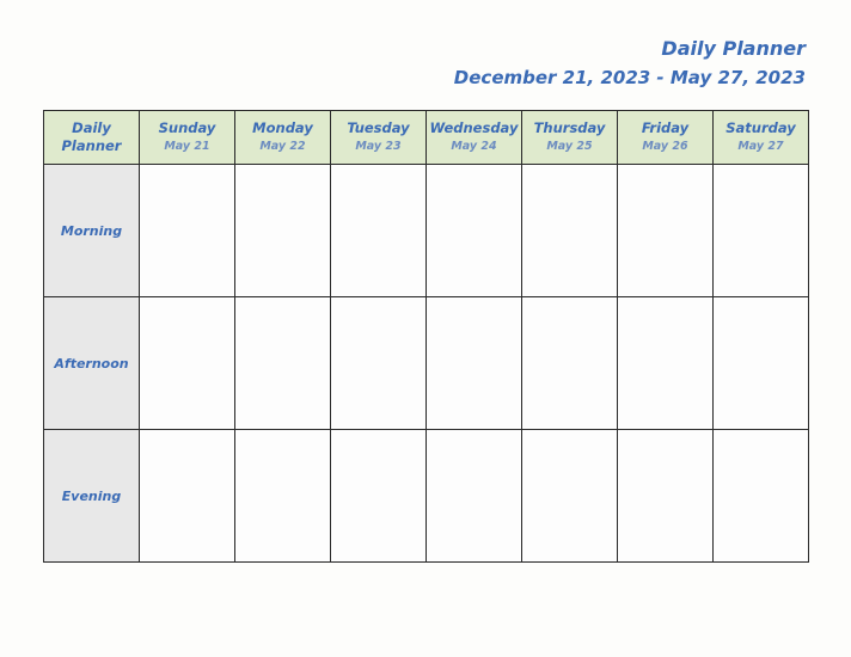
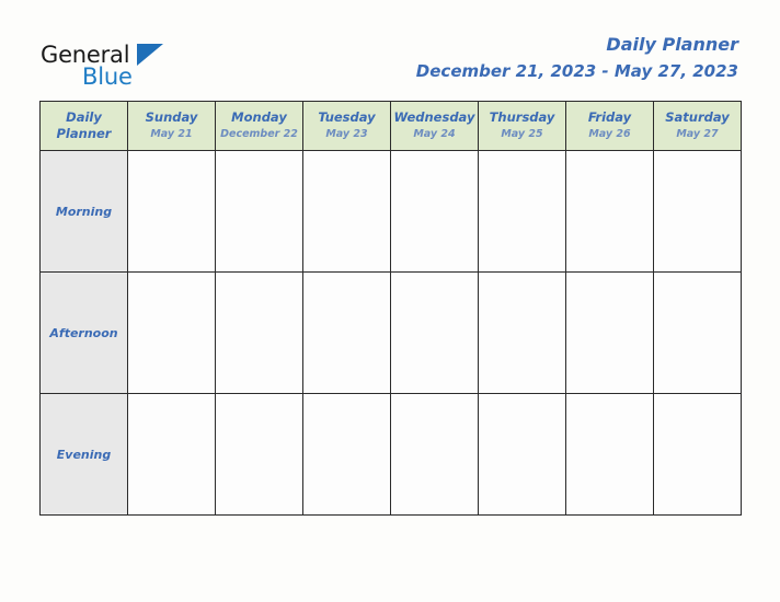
+ General
+ Blue
  Daily Planner
  December 21, 2023 - May 27, 2023
- Daily Planner	Sunday May 21	Monday May 22	Tuesday May 23	Wednesday May 24	Thursday May 25	Friday May 26	Saturday May 27
+ Daily Planner	Sunday May 21	Monday December 22	Tuesday May 23	Wednesday May 24	Thursday May 25	Friday May 26	Saturday May 27
  Morning
  Afternoon
  Evening
